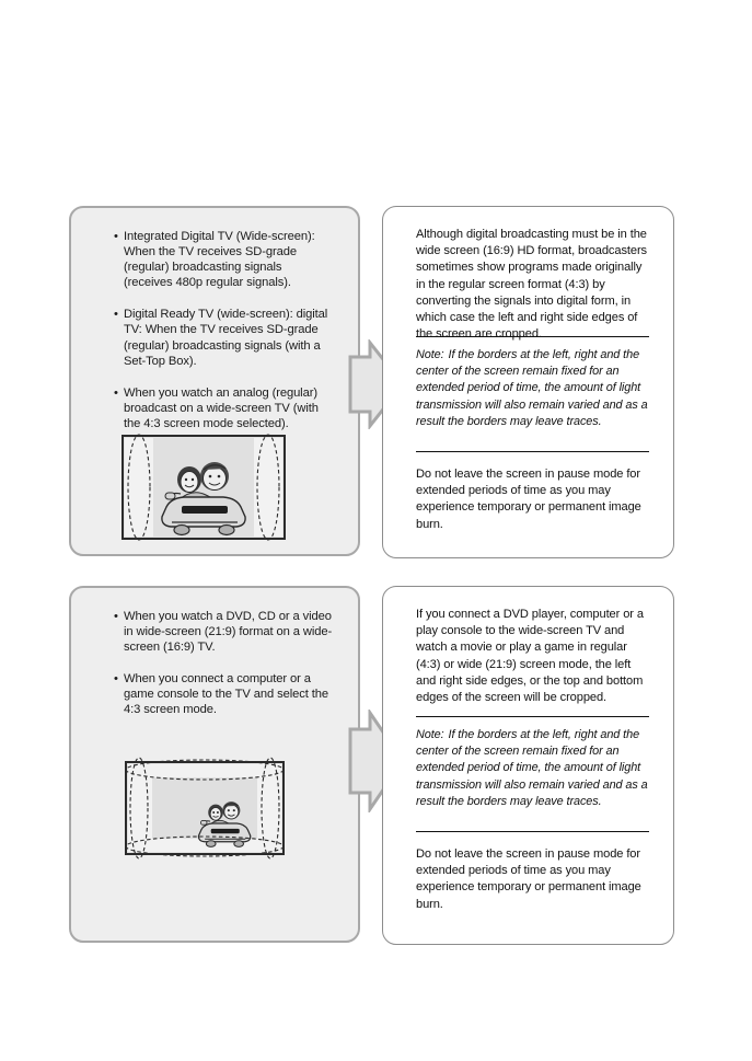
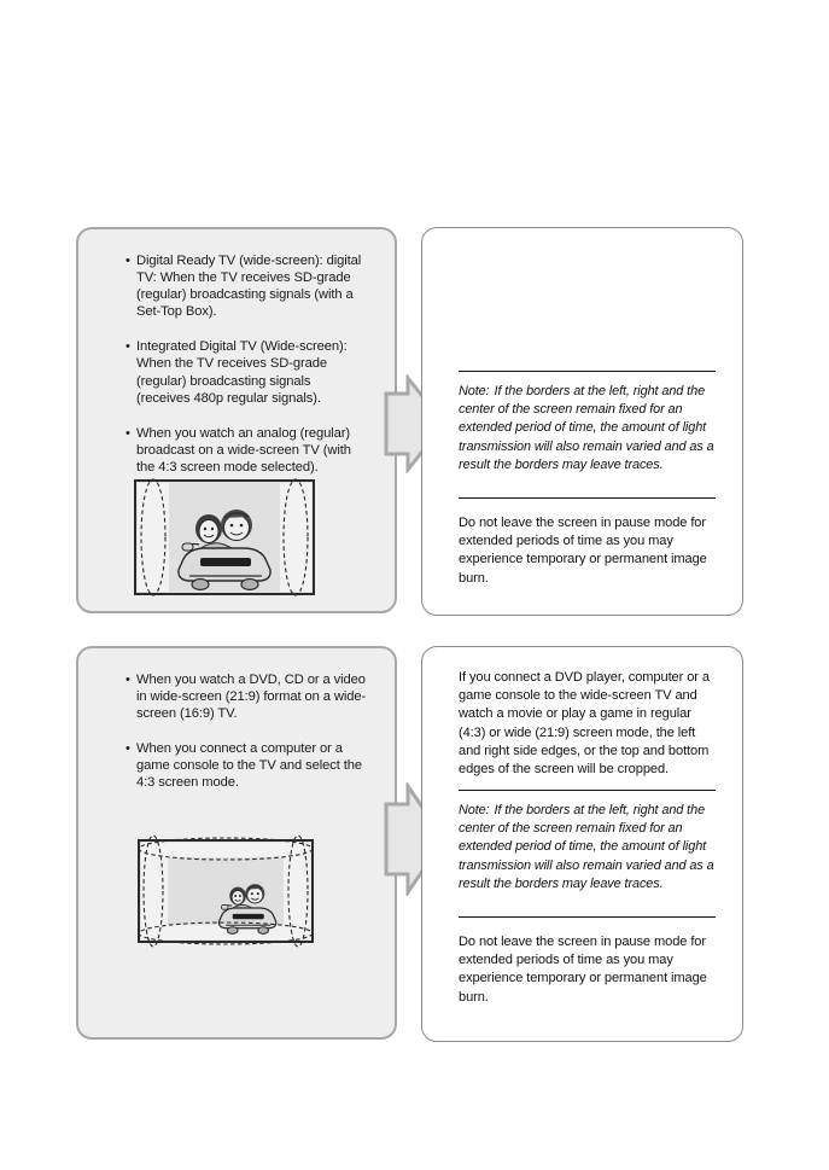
  •
- Integrated Digital TV (Wide-screen): When the TV receives SD-grade (regular) broadcasting signals (receives 480p regular signals).
+ Digital Ready TV (wide-screen): digital TV: When the TV receives SD-grade (regular) broadcasting signals (with a Set-Top Box).
  •
- Digital Ready TV (wide-screen): digital TV: When the TV receives SD-grade (regular) broadcasting signals (with a Set-Top Box).
+ Integrated Digital TV (Wide-screen): When the TV receives SD-grade (regular) broadcasting signals (receives 480p regular signals).
  •
  When you watch an analog (regular) broadcast on a wide-screen TV (with the 4:3 screen mode selected).
- Although digital broadcasting must be in the wide screen (16:9) HD format, broadcasters sometimes show programs made originally in the regular screen format (4:3) by converting the signals into digital form, in which case the left and right side edges of the screen are cropped.
  Note:
  If the borders at the left, right and the center of the screen remain fixed for an extended period of time, the amount of light transmission will also remain varied and as a result the borders may leave traces.
  Do not leave the screen in pause mode for extended periods of time as you may experience temporary or permanent image burn.
  •
  When you watch a DVD, CD or a video in wide-screen (21:9) format on a wide-screen (16:9) TV.
  •
  When you connect a computer or a game console to the TV and select the 4:3 screen mode.
- If you connect a DVD player, computer or a play console to the wide-screen TV and watch a movie or play a game in regular (4:3) or wide (21:9) screen mode, the left and right side edges, or the top and bottom edges of the screen will be cropped.
+ If you connect a DVD player, computer or a game console to the wide-screen TV and watch a movie or play a game in regular (4:3) or wide (21:9) screen mode, the left and right side edges, or the top and bottom edges of the screen will be cropped.
  Note:
  If the borders at the left, right and the center of the screen remain fixed for an extended period of time, the amount of light transmission will also remain varied and as a result the borders may leave traces.
  Do not leave the screen in pause mode for extended periods of time as you may experience temporary or permanent image burn.
